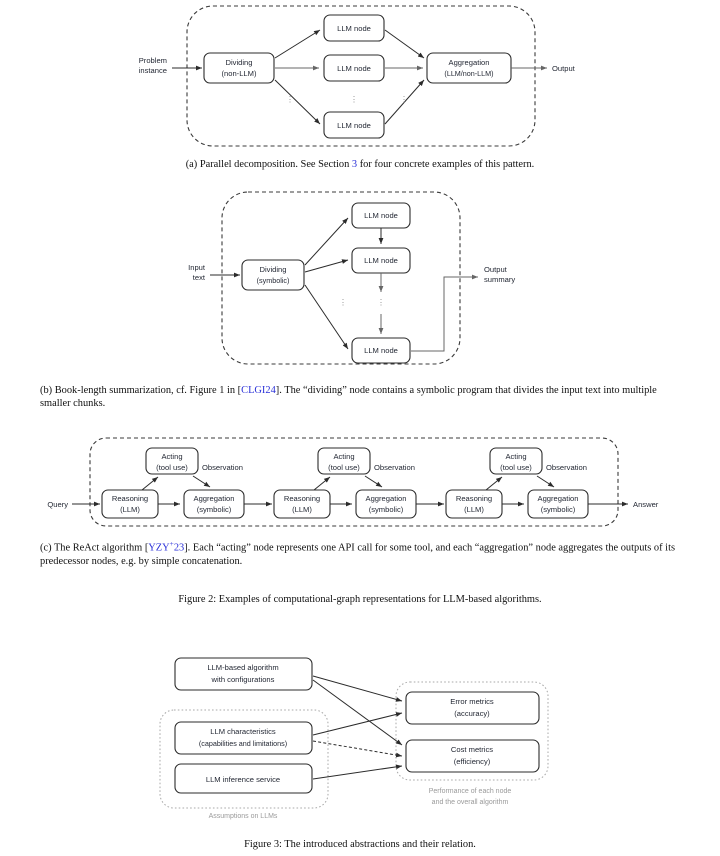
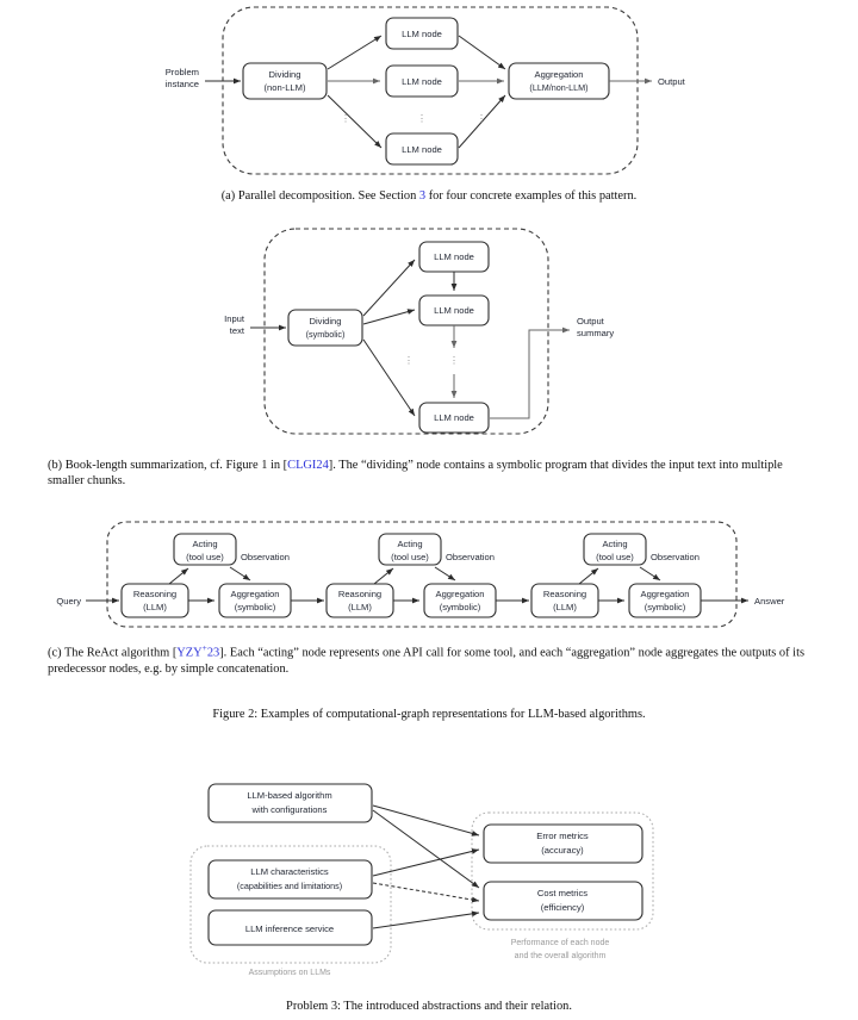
  Problem
  instance
  Dividing
  (non-LLM)
  LLM node
  LLM node
  LLM node
  Aggregation
  (LLM/non-LLM)
  Output
  ⋮
  ⋮
  ⋮
  (a) Parallel decomposition. See Section 3 for four concrete examples of this pattern.
  Input
  text
  Dividing
  (symbolic)
  LLM node
  LLM node
  LLM node
  ⋮
  ⋮
  Output
  summary
  (b) Book-length summarization, cf. Figure 1 in [CLGI24]. The “dividing” node contains a symbolic program that divides the input text into multiple smaller chunks.
  Query
  Reasoning
  (LLM)
  Acting
  (tool use)
  Aggregation
  (symbolic)
  Observation
  Reasoning
  (LLM)
  Acting
  (tool use)
  Aggregation
  (symbolic)
  Observation
  Reasoning
  (LLM)
  Acting
  (tool use)
  Aggregation
  (symbolic)
  Observation
  Answer
  (c) The ReAct algorithm [YZY+23]. Each “acting” node represents one API call for some tool, and each “aggregation” node aggregates the outputs of its predecessor nodes, e.g. by simple concatenation.
  Figure 2: Examples of computational-graph representations for LLM-based algorithms.
  LLM-based algorithm
  with configurations
  LLM characteristics
  (capabilities and limitations)
  LLM inference service
  Error metrics
  (accuracy)
  Cost metrics
  (efficiency)
- Figure 3: The introduced abstractions and their relation.
+ Problem 3: The introduced abstractions and their relation.
